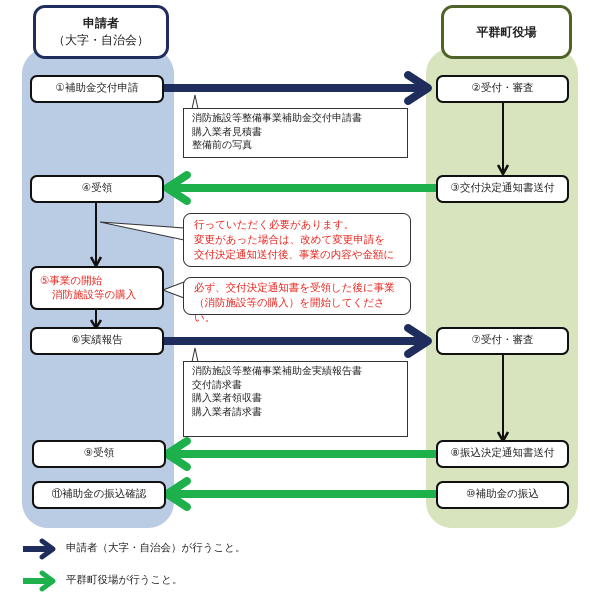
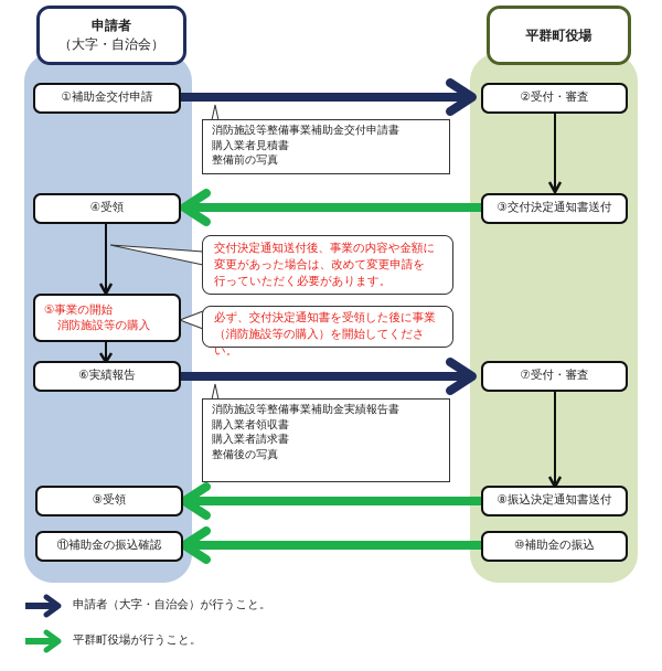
  申請者
  （大字・自治会）
  平群町役場
  消防施設等整備事業補助金交付申請書
  購入業者見積書
  整備前の写真
  消防施設等整備事業補助金実績報告書
- 交付請求書
  購入業者領収書
  購入業者請求書
+ 整備後の写真
- 行っていただく必要があります。
+ 交付決定通知送付後、事業の内容や金額に
  変更があった場合は、改めて変更申請を
- 交付決定通知送付後、事業の内容や金額に
+ 行っていただく必要があります。
  必ず、交付決定通知書を受領した後に事業
  （消防施設等の購入）を開始してください。
  ①補助金交付申請
  ④受領
  ⑤事業の開始
  消防施設等の購入
  ⑥実績報告
  ⑨受領
  ⑪補助金の振込確認
  ②受付・審査
  ③交付決定通知書送付
  ⑦受付・審査
  ⑧振込決定通知書送付
  ⑩補助金の振込
  申請者（大字・自治会）が行うこと。
  平群町役場が行うこと。
